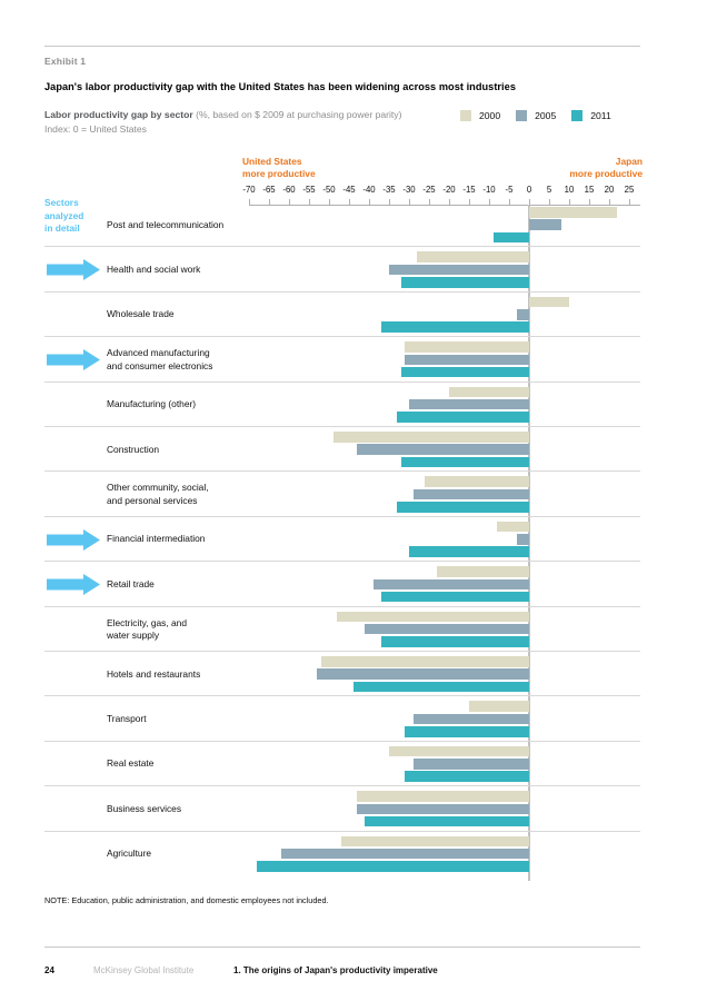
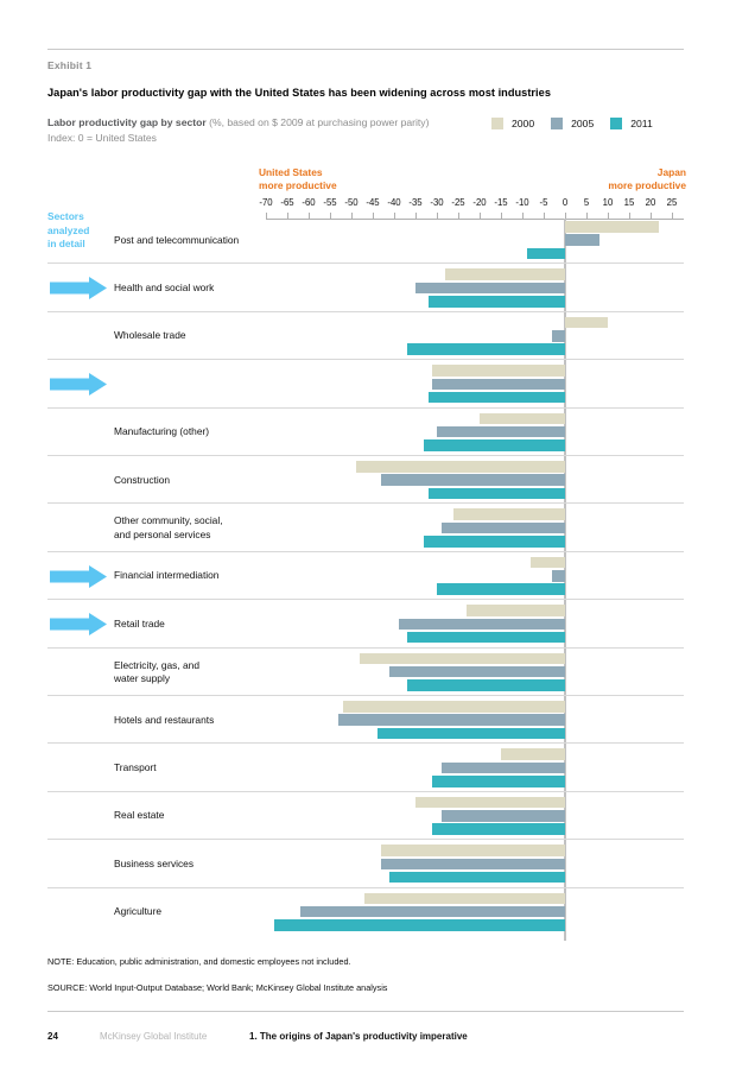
  Exhibit 1
  Japan's labor productivity gap with the United States has been widening across most industries
  Labor productivity gap by sector (%, based on $ 2009 at purchasing power parity)
  Index: 0 = United States
  2000
  2005
  2011
  United States
  more productive
  Japan
  more productive
  Sectors
  analyzed
  in detail
  -70
  -65
  -60
  -55
  -50
  -45
  -40
  -35
  -30
  -25
  -20
  -15
  -10
  -5
  0
  5
  10
  15
  20
  25
  Post and telecommunication
  Health and social work
  Wholesale trade
- Advanced manufacturing
- and consumer electronics
  Manufacturing (other)
  Construction
  Other community, social,
  and personal services
  Financial intermediation
  Retail trade
  Electricity, gas, and
  water supply
  Hotels and restaurants
  Transport
  Real estate
  Business services
  Agriculture
  NOTE: Education, public administration, and domestic employees not included.
+ SOURCE: World Input-Output Database; World Bank; McKinsey Global Institute analysis
  24
  McKinsey Global Institute
  1. The origins of Japan's productivity imperative
